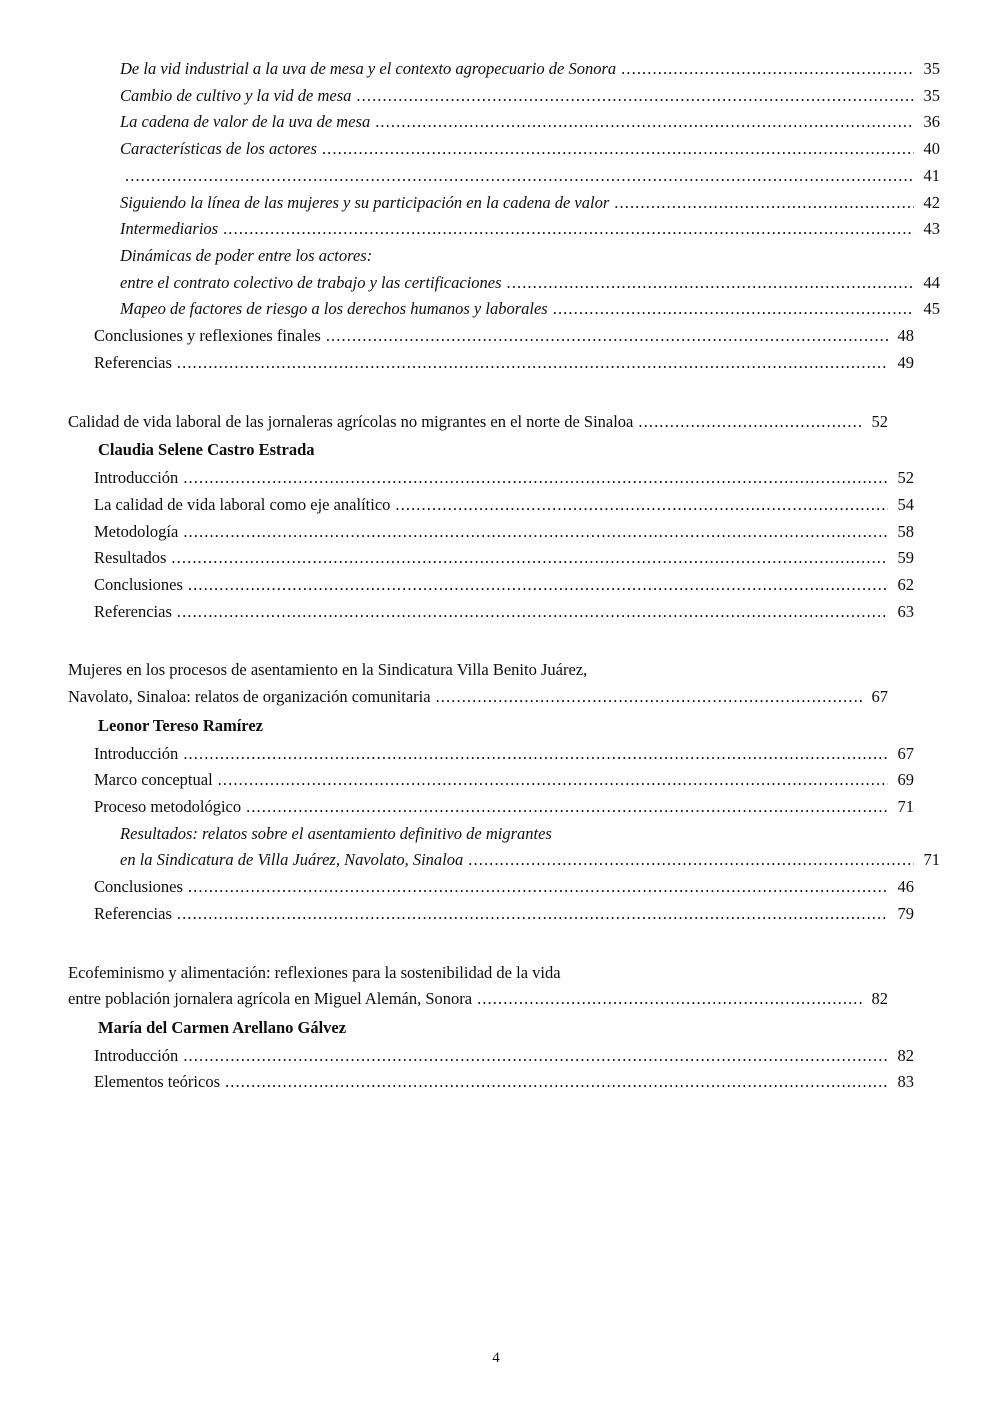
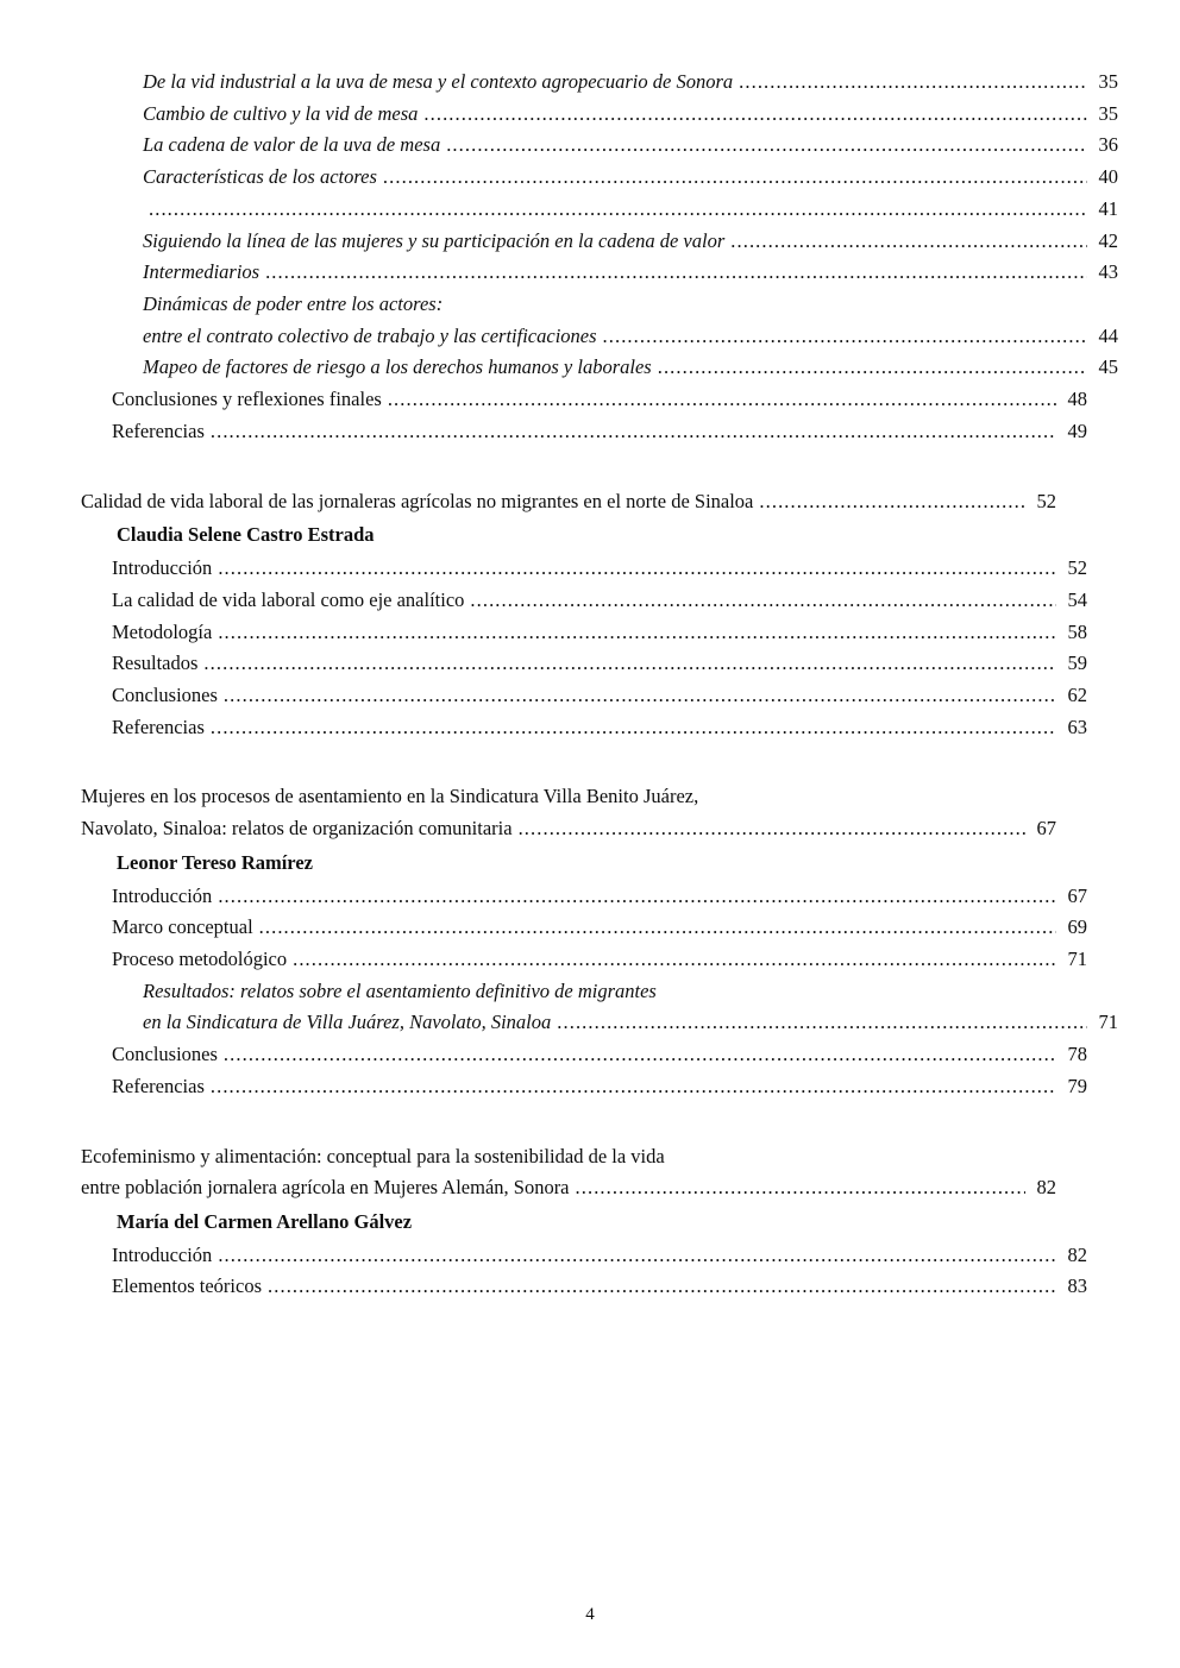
  De la vid industrial a la uva de mesa y el contexto agropecuario de Sonora
  35
  Cambio de cultivo y la vid de mesa
  35
  La cadena de valor de la uva de mesa
  36
  Características de los actores
  40
  41
  Siguiendo la línea de las mujeres y su participación en la cadena de valor
  42
  Intermediarios
  43
  Dinámicas de poder entre los actores:
  entre el contrato colectivo de trabajo y las certificaciones
  44
  Mapeo de factores de riesgo a los derechos humanos y laborales
  45
  Conclusiones y reflexiones finales
  48
  Referencias
  49
  Calidad de vida laboral de las jornaleras agrícolas no migrantes en el norte de Sinaloa
  52
  Claudia Selene Castro Estrada
  Introducción
  52
  La calidad de vida laboral como eje analítico
  54
  Metodología
  58
  Resultados
  59
  Conclusiones
  62
  Referencias
  63
  Mujeres en los procesos de asentamiento en la Sindicatura Villa Benito Juárez,
  Navolato, Sinaloa: relatos de organización comunitaria
  67
  Leonor Tereso Ramírez
  Introducción
  67
  Marco conceptual
  69
  Proceso metodológico
  71
  Resultados: relatos sobre el asentamiento definitivo de migrantes
  en la Sindicatura de Villa Juárez, Navolato, Sinaloa
  71
  Conclusiones
- 46
+ 78
  Referencias
  79
- Ecofeminismo y alimentación: reflexiones para la sostenibilidad de la vida
+ Ecofeminismo y alimentación: conceptual para la sostenibilidad de la vida
- entre población jornalera agrícola en Miguel Alemán, Sonora
+ entre población jornalera agrícola en Mujeres Alemán, Sonora
  82
  María del Carmen Arellano Gálvez
  Introducción
  82
  Elementos teóricos
  83
  4
